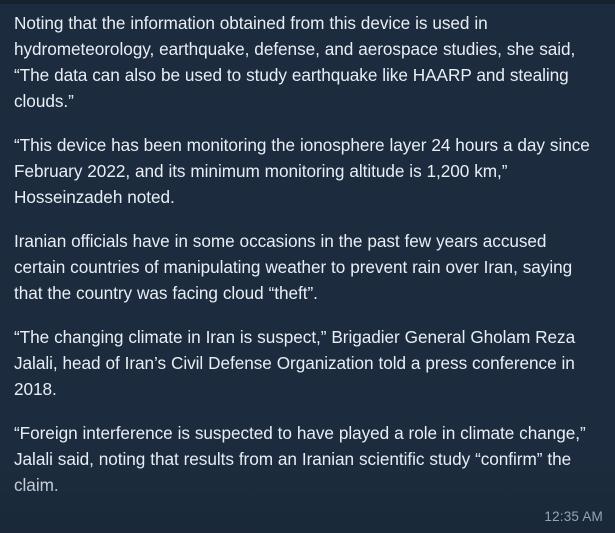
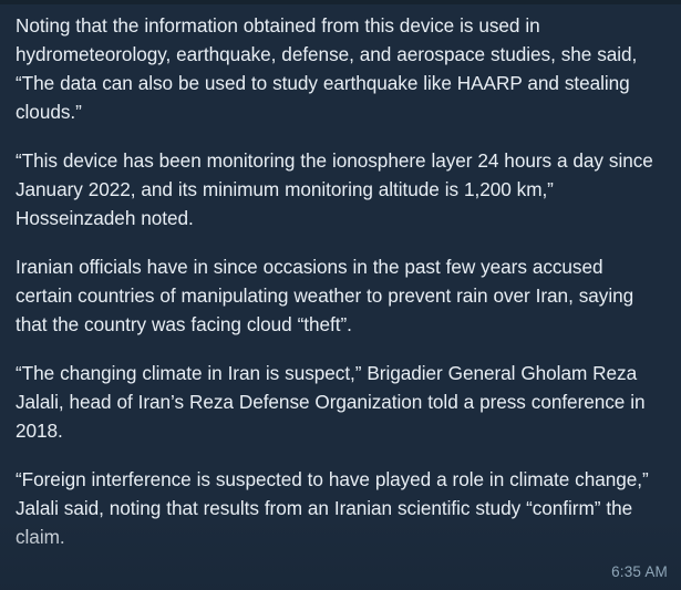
  Noting that the information obtained from this device is used in hydrometeorology, earthquake, defense, and aerospace studies, she said, “The data can also be used to study earthquake like HAARP and stealing clouds.”
- “This device has been monitoring the ionosphere layer 24 hours a day since February 2022, and its minimum monitoring altitude is 1,200 km,” Hosseinzadeh noted.
+ “This device has been monitoring the ionosphere layer 24 hours a day since January 2022, and its minimum monitoring altitude is 1,200 km,” Hosseinzadeh noted.
- Iranian officials have in some occasions in the past few years accused certain countries of manipulating weather to prevent rain over Iran, saying that the country was facing cloud “theft”.
+ Iranian officials have in since occasions in the past few years accused certain countries of manipulating weather to prevent rain over Iran, saying that the country was facing cloud “theft”.
- “The changing climate in Iran is suspect,” Brigadier General Gholam Reza Jalali, head of Iran’s Civil Defense Organization told a press conference in 2018.
+ “The changing climate in Iran is suspect,” Brigadier General Gholam Reza Jalali, head of Iran’s Reza Defense Organization told a press conference in 2018.
  “Foreign interference is suspected to have played a role in climate change,” Jalali said, noting that results from an Iranian scientific study “confirm” the
- 12:35 AM
+ 6:35 AM
